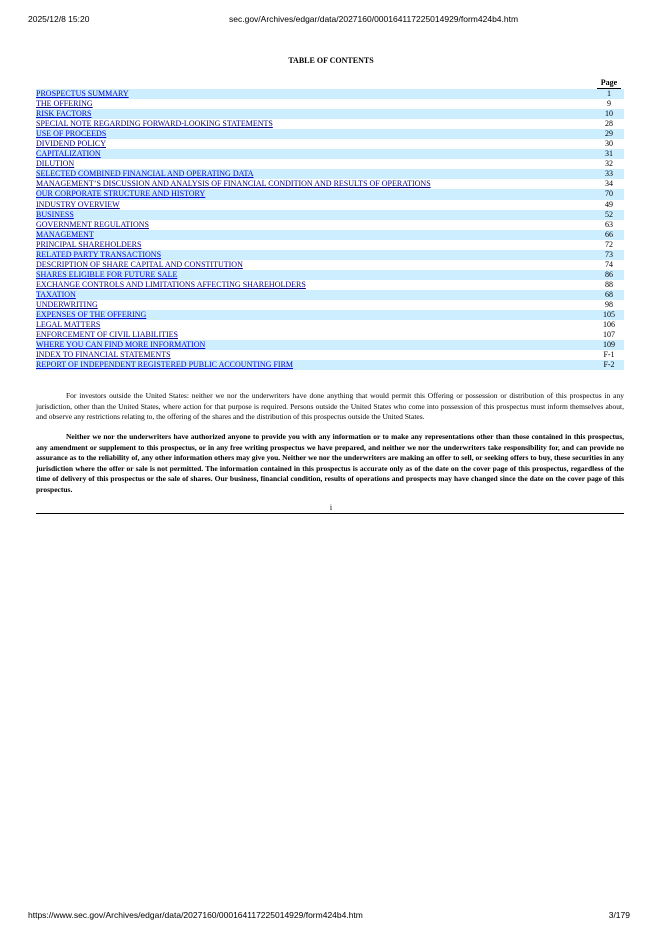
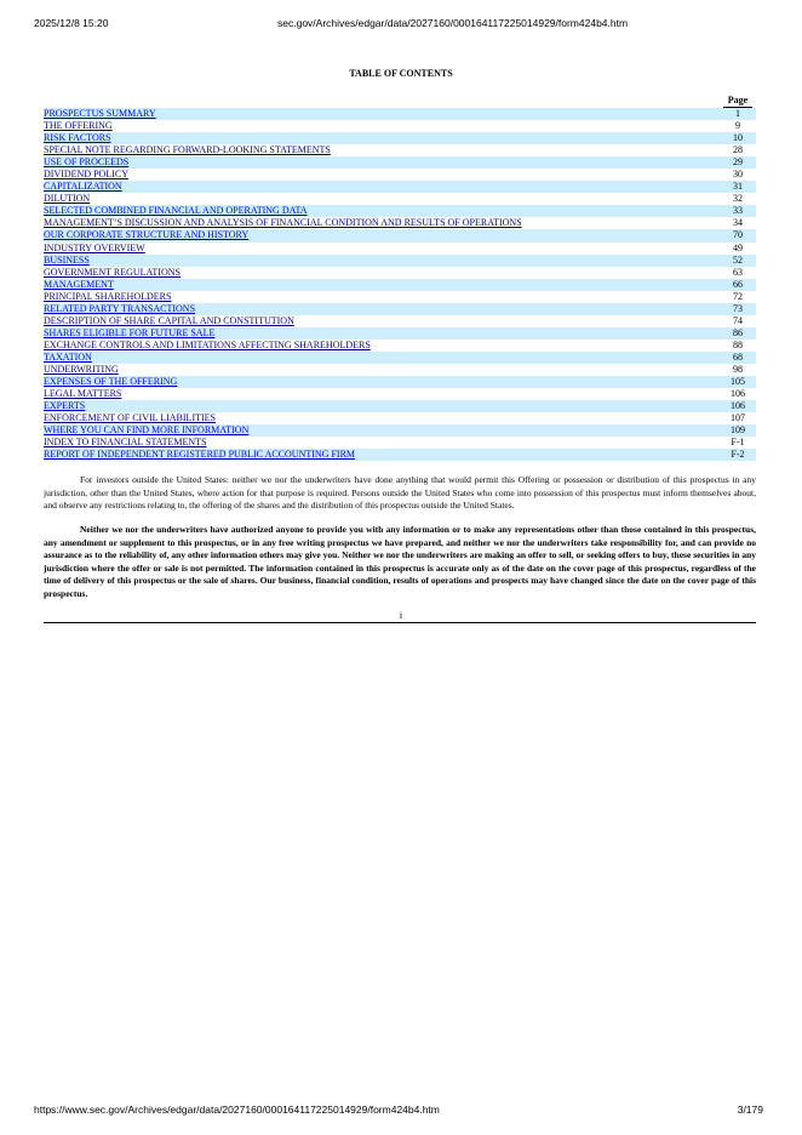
  2025/12/8 15:20
  sec.gov/Archives/edgar/data/2027160/000164117225014929/form424b4.htm
  TABLE OF CONTENTS
  	Page
  PROSPECTUS SUMMARY	1
  THE OFFERING	9
  RISK FACTORS	10
  SPECIAL NOTE REGARDING FORWARD-LOOKING STATEMENTS	28
  USE OF PROCEEDS	29
  DIVIDEND POLICY	30
  CAPITALIZATION	31
  DILUTION	32
  SELECTED COMBINED FINANCIAL AND OPERATING DATA	33
  MANAGEMENT’S DISCUSSION AND ANALYSIS OF FINANCIAL CONDITION AND RESULTS OF OPERATIONS	34
  OUR CORPORATE STRUCTURE AND HISTORY	70
  INDUSTRY OVERVIEW	49
  BUSINESS	52
  GOVERNMENT REGULATIONS	63
  MANAGEMENT	66
  PRINCIPAL SHAREHOLDERS	72
  RELATED PARTY TRANSACTIONS	73
  DESCRIPTION OF SHARE CAPITAL AND CONSTITUTION	74
  SHARES ELIGIBLE FOR FUTURE SALE	86
  EXCHANGE CONTROLS AND LIMITATIONS AFFECTING SHAREHOLDERS	88
  TAXATION	68
  UNDERWRITING	98
  EXPENSES OF THE OFFERING	105
  LEGAL MATTERS	106
+ EXPERTS	106
  ENFORCEMENT OF CIVIL LIABILITIES	107
  WHERE YOU CAN FIND MORE INFORMATION	109
  INDEX TO FINANCIAL STATEMENTS	F-1
  REPORT OF INDEPENDENT REGISTERED PUBLIC ACCOUNTING FIRM	F-2
  For investors outside the United States: neither we nor the underwriters have done anything that would permit this Offering or possession or distribution of this prospectus in any jurisdiction, other than the United States, where action for that purpose is required. Persons outside the United States who come into possession of this prospectus must inform themselves about, and observe any restrictions relating to, the offering of the shares and the distribution of this prospectus outside the United States.
  Neither we nor the underwriters have authorized anyone to provide you with any information or to make any representations other than those contained in this prospectus, any amendment or supplement to this prospectus, or in any free writing prospectus we have prepared, and neither we nor the underwriters take responsibility for, and can provide no assurance as to the reliability of, any other information others may give you. Neither we nor the underwriters are making an offer to sell, or seeking offers to buy, these securities in any jurisdiction where the offer or sale is not permitted. The information contained in this prospectus is accurate only as of the date on the cover page of this prospectus, regardless of the time of delivery of this prospectus or the sale of shares. Our business, financial condition, results of operations and prospects may have changed since the date on the cover page of this prospectus.
  i
  https://www.sec.gov/Archives/edgar/data/2027160/000164117225014929/form424b4.htm
  3/179
